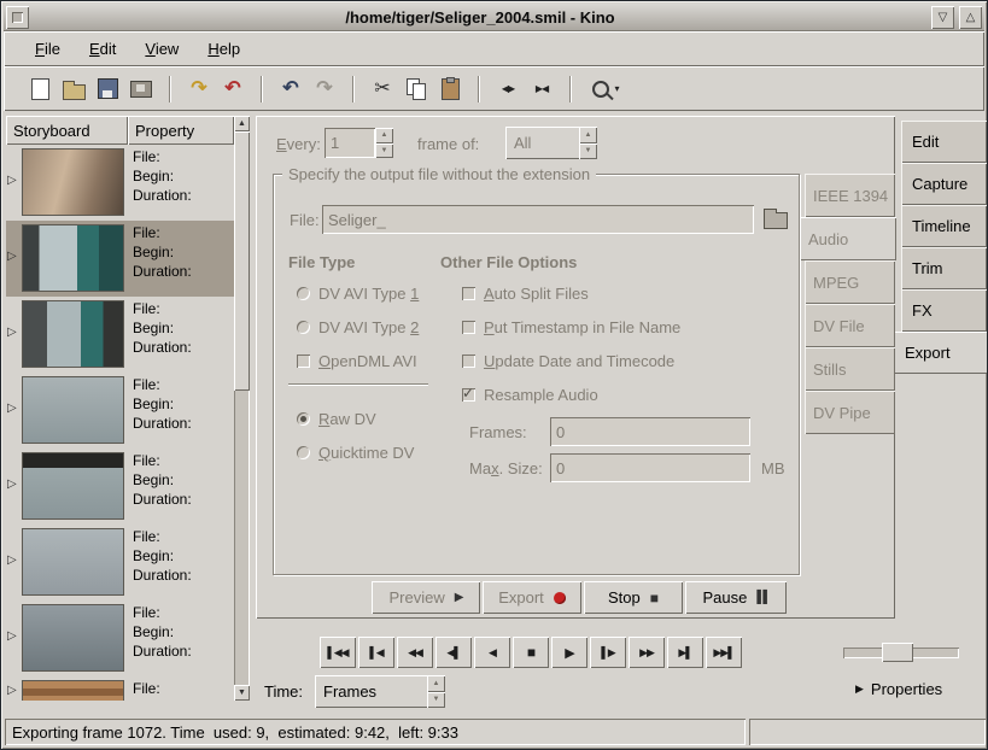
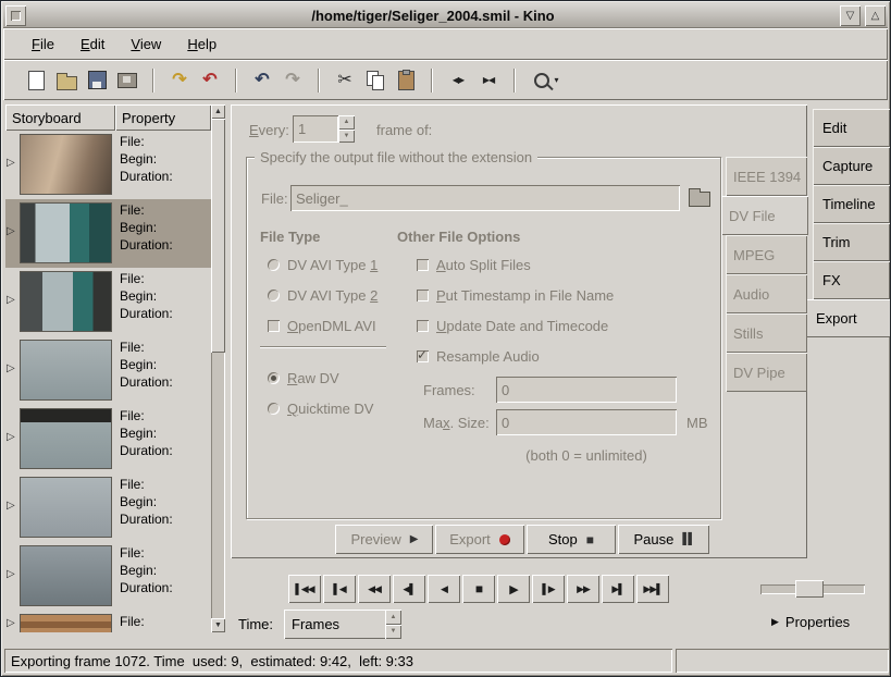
  /home/tiger/Seliger_2004.smil - Kino
  ▽
  △
  File
  Edit
  View
  Help
  ↷
  ↶
  ↶
  ↷
  ✂
  ◀▶
  ▶◀
  ▾
  Storyboard
  Property
  ▷
  File:
  Begin:
  Duration:
  ▷
  File:
  Begin:
  Duration:
  ▷
  File:
  Begin:
  Duration:
  ▷
  File:
  Begin:
  Duration:
  ▷
  File:
  Begin:
  Duration:
  ▷
  File:
  Begin:
  Duration:
  ▷
  File:
  Begin:
  Duration:
  ▷
  File:
  Edit
  Capture
  Timeline
  Trim
  FX
  Export
  IEEE 1394
- Audio
+ DV File
  MPEG
- DV File
+ Audio
  Stills
  DV Pipe
  Every:
  1
  frame of:
- All
  Specify the output file without the extension
  File:
  Seliger_
  File Type
  Other File Options
  DV AVI Type 1
  DV AVI Type 2
  OpenDML AVI
  Raw DV
  Quicktime DV
  Auto Split Files
  Put Timestamp in File Name
  Update Date and Timecode
  Resample Audio
  Frames:
  0
  Max. Size:
  0
  MB
+ (both 0 = unlimited)
  Preview
  ▶
  Export
  Stop
  ■
  Pause
  ▌▌
  ▌◀◀
  ▌◀
  ◀◀
  ◀▌
  ◀
  ■
  ▶
  ▌▶
  ▶▶
  ▶▌
  ▶▶▌
  Time:
  Frames
  ▶
  Properties
  Exporting frame 1072. Time used: 9, estimated: 9:42, left: 9:33
